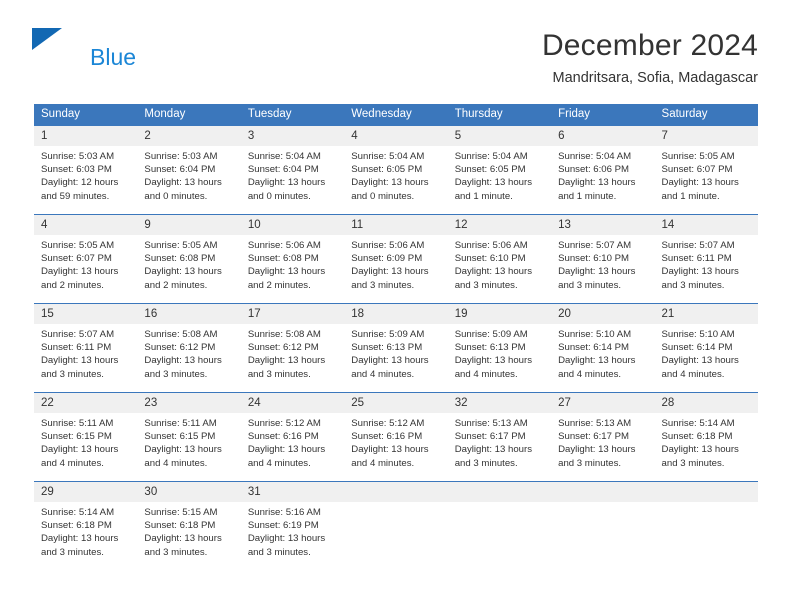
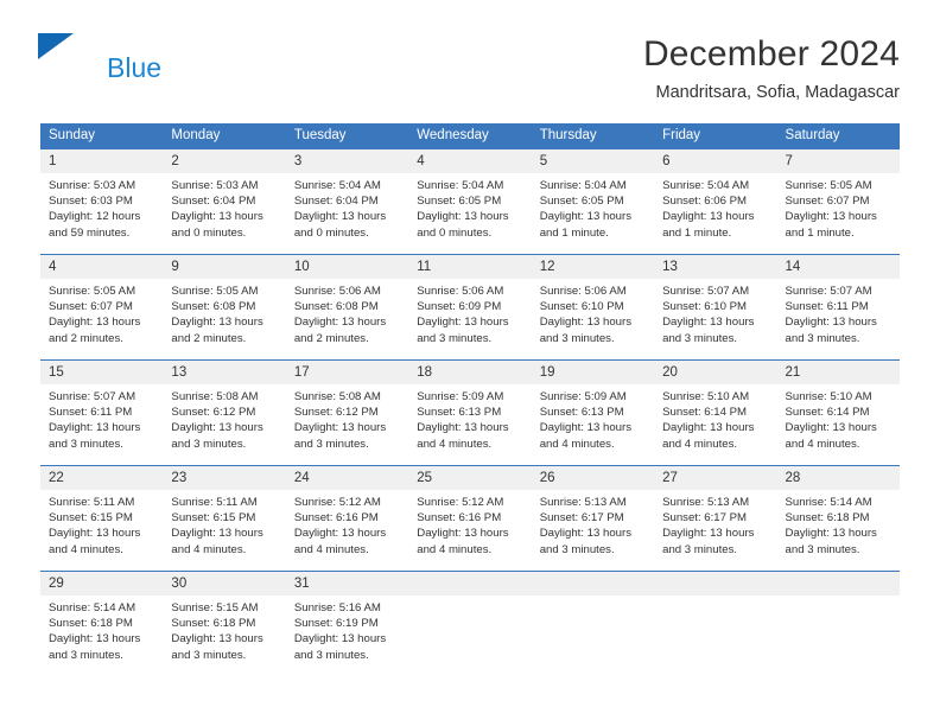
  Blue
  December 2024
  Mandritsara, Sofia, Madagascar
  Sunday	Monday	Tuesday	Wednesday	Thursday	Friday	Saturday
  1Sunrise: 5:03 AMSunset: 6:03 PMDaylight: 12 hoursand 59 minutes.	2Sunrise: 5:03 AMSunset: 6:04 PMDaylight: 13 hoursand 0 minutes.	3Sunrise: 5:04 AMSunset: 6:04 PMDaylight: 13 hoursand 0 minutes.	4Sunrise: 5:04 AMSunset: 6:05 PMDaylight: 13 hoursand 0 minutes.	5Sunrise: 5:04 AMSunset: 6:05 PMDaylight: 13 hoursand 1 minute.	6Sunrise: 5:04 AMSunset: 6:06 PMDaylight: 13 hoursand 1 minute.	7Sunrise: 5:05 AMSunset: 6:07 PMDaylight: 13 hoursand 1 minute.
  4Sunrise: 5:05 AMSunset: 6:07 PMDaylight: 13 hoursand 2 minutes.	9Sunrise: 5:05 AMSunset: 6:08 PMDaylight: 13 hoursand 2 minutes.	10Sunrise: 5:06 AMSunset: 6:08 PMDaylight: 13 hoursand 2 minutes.	11Sunrise: 5:06 AMSunset: 6:09 PMDaylight: 13 hoursand 3 minutes.	12Sunrise: 5:06 AMSunset: 6:10 PMDaylight: 13 hoursand 3 minutes.	13Sunrise: 5:07 AMSunset: 6:10 PMDaylight: 13 hoursand 3 minutes.	14Sunrise: 5:07 AMSunset: 6:11 PMDaylight: 13 hoursand 3 minutes.
- 15Sunrise: 5:07 AMSunset: 6:11 PMDaylight: 13 hoursand 3 minutes.	16Sunrise: 5:08 AMSunset: 6:12 PMDaylight: 13 hoursand 3 minutes.	17Sunrise: 5:08 AMSunset: 6:12 PMDaylight: 13 hoursand 3 minutes.	18Sunrise: 5:09 AMSunset: 6:13 PMDaylight: 13 hoursand 4 minutes.	19Sunrise: 5:09 AMSunset: 6:13 PMDaylight: 13 hoursand 4 minutes.	20Sunrise: 5:10 AMSunset: 6:14 PMDaylight: 13 hoursand 4 minutes.	21Sunrise: 5:10 AMSunset: 6:14 PMDaylight: 13 hoursand 4 minutes.
+ 15Sunrise: 5:07 AMSunset: 6:11 PMDaylight: 13 hoursand 3 minutes.	13Sunrise: 5:08 AMSunset: 6:12 PMDaylight: 13 hoursand 3 minutes.	17Sunrise: 5:08 AMSunset: 6:12 PMDaylight: 13 hoursand 3 minutes.	18Sunrise: 5:09 AMSunset: 6:13 PMDaylight: 13 hoursand 4 minutes.	19Sunrise: 5:09 AMSunset: 6:13 PMDaylight: 13 hoursand 4 minutes.	20Sunrise: 5:10 AMSunset: 6:14 PMDaylight: 13 hoursand 4 minutes.	21Sunrise: 5:10 AMSunset: 6:14 PMDaylight: 13 hoursand 4 minutes.
- 22Sunrise: 5:11 AMSunset: 6:15 PMDaylight: 13 hoursand 4 minutes.	23Sunrise: 5:11 AMSunset: 6:15 PMDaylight: 13 hoursand 4 minutes.	24Sunrise: 5:12 AMSunset: 6:16 PMDaylight: 13 hoursand 4 minutes.	25Sunrise: 5:12 AMSunset: 6:16 PMDaylight: 13 hoursand 4 minutes.	32Sunrise: 5:13 AMSunset: 6:17 PMDaylight: 13 hoursand 3 minutes.	27Sunrise: 5:13 AMSunset: 6:17 PMDaylight: 13 hoursand 3 minutes.	28Sunrise: 5:14 AMSunset: 6:18 PMDaylight: 13 hoursand 3 minutes.
+ 22Sunrise: 5:11 AMSunset: 6:15 PMDaylight: 13 hoursand 4 minutes.	23Sunrise: 5:11 AMSunset: 6:15 PMDaylight: 13 hoursand 4 minutes.	24Sunrise: 5:12 AMSunset: 6:16 PMDaylight: 13 hoursand 4 minutes.	25Sunrise: 5:12 AMSunset: 6:16 PMDaylight: 13 hoursand 4 minutes.	26Sunrise: 5:13 AMSunset: 6:17 PMDaylight: 13 hoursand 3 minutes.	27Sunrise: 5:13 AMSunset: 6:17 PMDaylight: 13 hoursand 3 minutes.	28Sunrise: 5:14 AMSunset: 6:18 PMDaylight: 13 hoursand 3 minutes.
  29Sunrise: 5:14 AMSunset: 6:18 PMDaylight: 13 hoursand 3 minutes.	30Sunrise: 5:15 AMSunset: 6:18 PMDaylight: 13 hoursand 3 minutes.	31Sunrise: 5:16 AMSunset: 6:19 PMDaylight: 13 hoursand 3 minutes.
